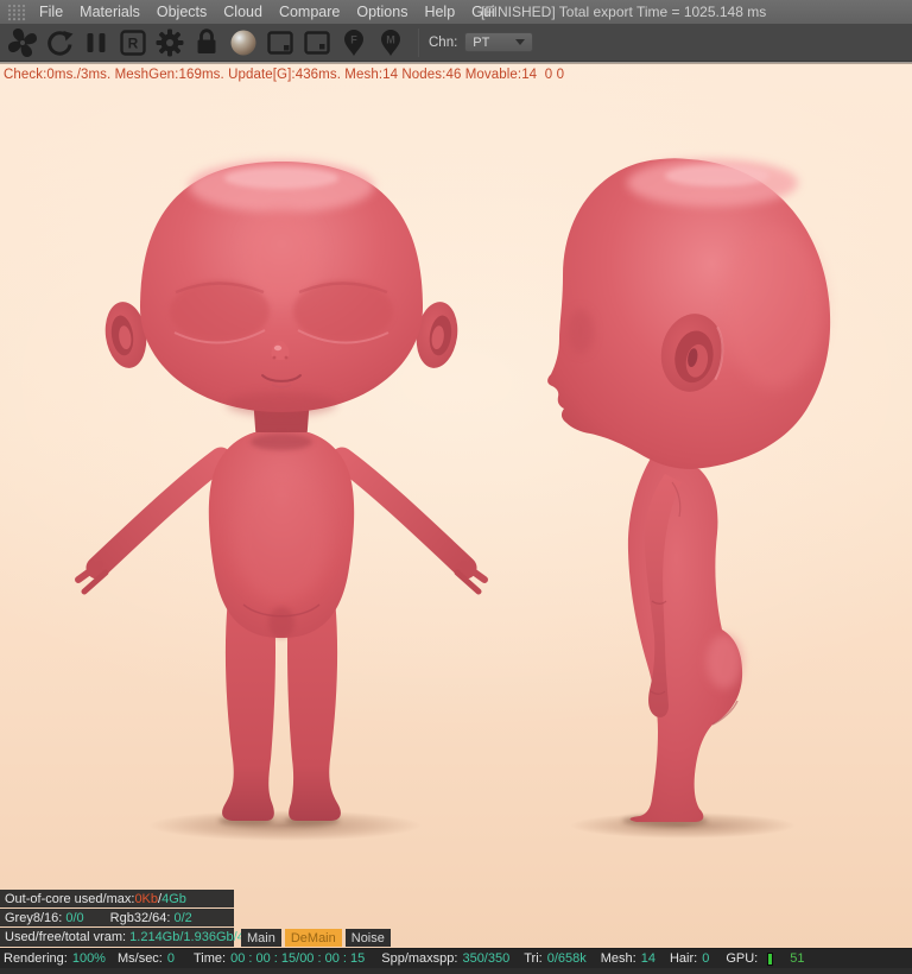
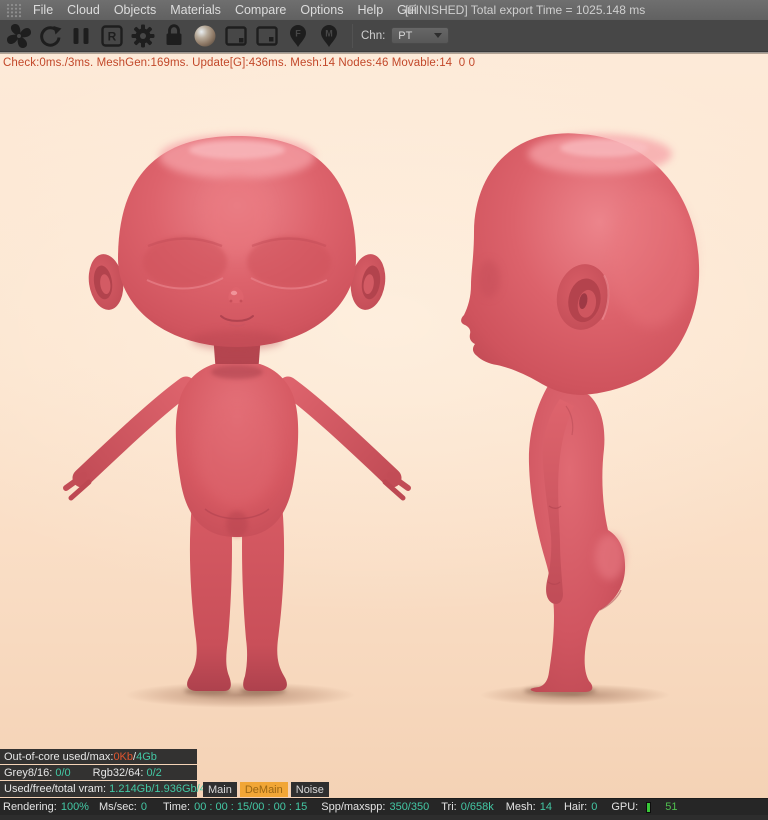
  File
- Materials
+ Cloud
  Objects
- Cloud
+ Materials
  Compare
  Options
  Help
  Gui
  [FINISHED] Total export Time = 1025.148 ms
  R
  F
  M
  Chn:
  PT
  Check:0ms./3ms. MeshGen:169ms. Update[G]:436ms. Mesh:14 Nodes:46 Movable:14 0 0
  Out-of-core used/max:
  0Kb
  /
  4Gb
  Grey8/16:
  0/0
  Rgb32/64:
  0/2
  Used/free/total vram:
  1.214Gb/1.936Gb/
  Main
  DeMain
  Noise
  Rendering:
  100%
  Ms/sec:
  0
  Time:
  00 : 00 : 15/00 : 00 : 15
  Spp/maxspp:
  350/350
  Tri:
  0/658k
  Mesh:
  14
  Hair:
  0
  GPU:
  51
